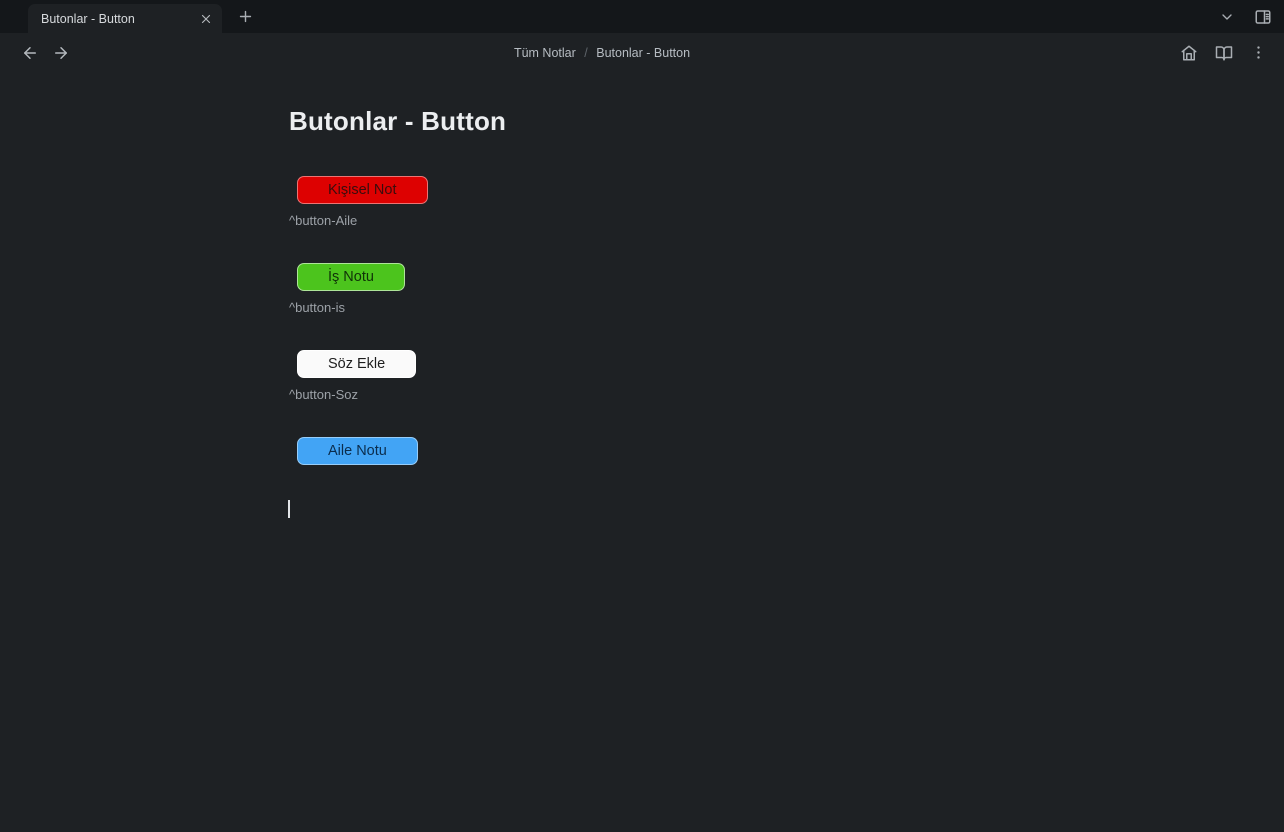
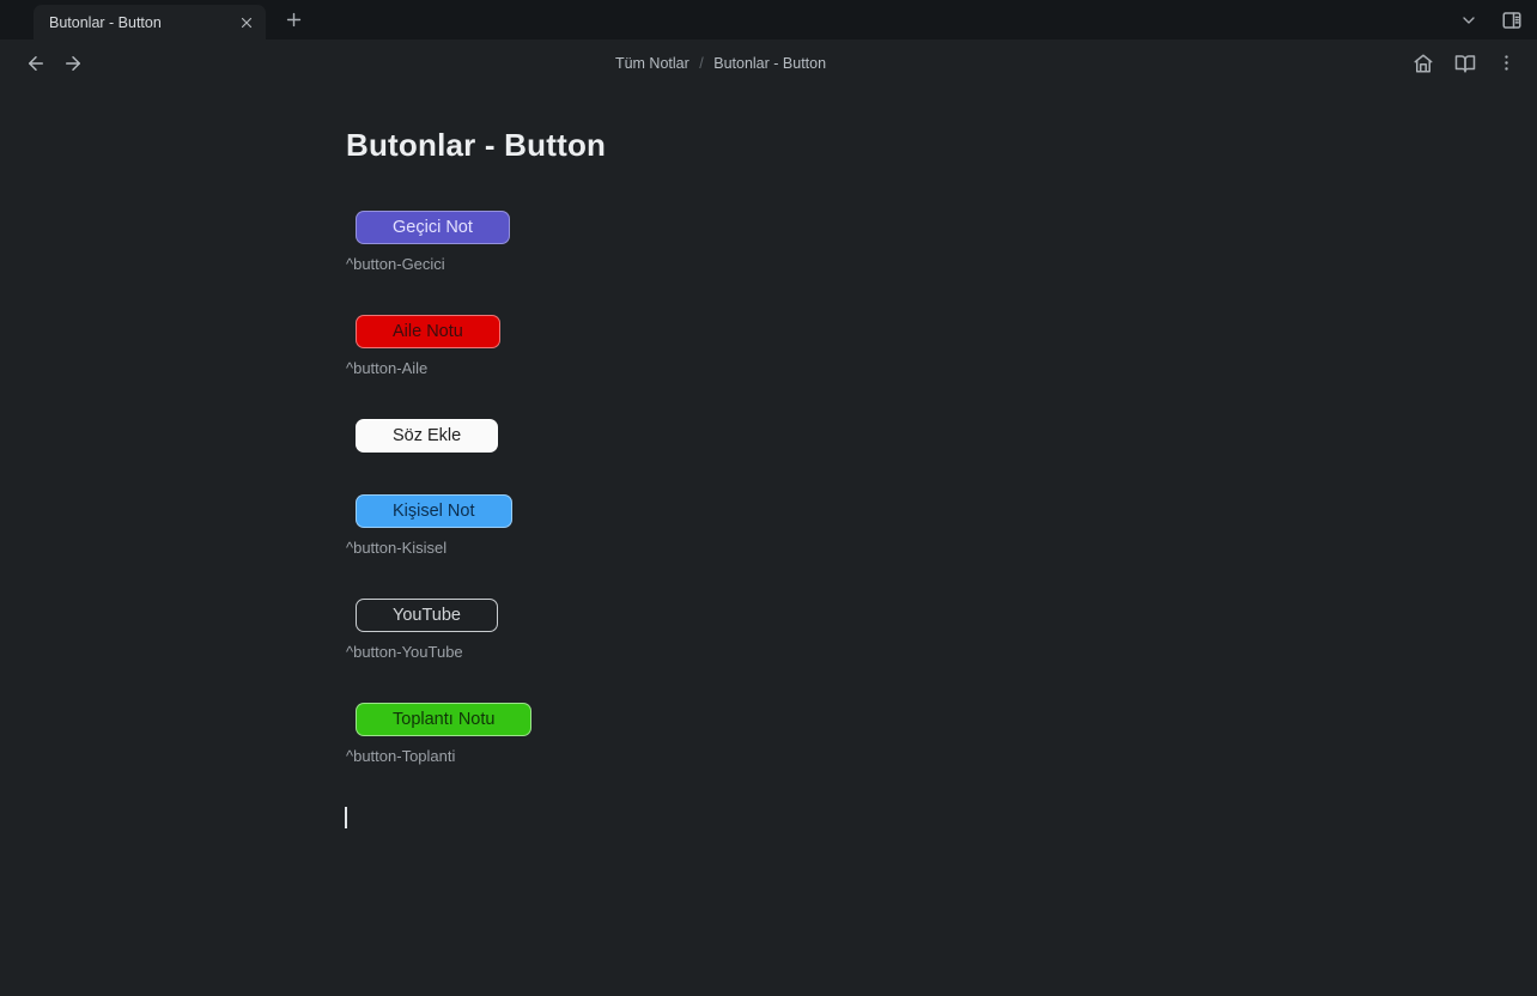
  Butonlar - Button
  Tüm Notlar / Butonlar - Button
  Butonlar - Button
+ Geçici Not
+ ^button-Gecici
- Kişisel Not
+ Aile Notu
  ^button-Aile
- İş Notu
- ^button-is
  Söz Ekle
- ^button-Soz
- Aile Notu
+ Kişisel Not
+ ^button-Kisisel
+ YouTube
+ ^button-YouTube
+ Toplantı Notu
+ ^button-Toplanti
